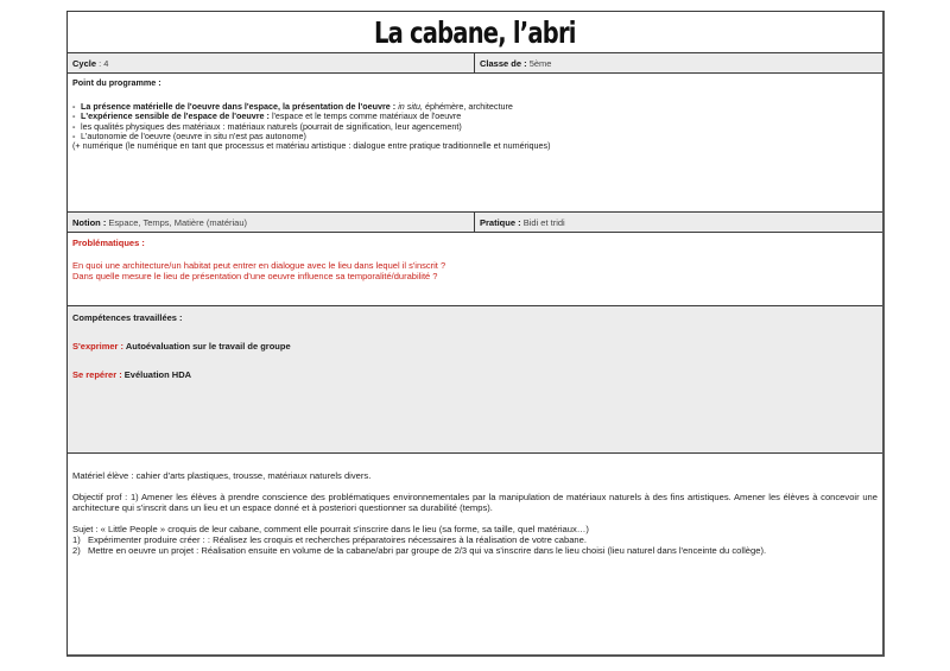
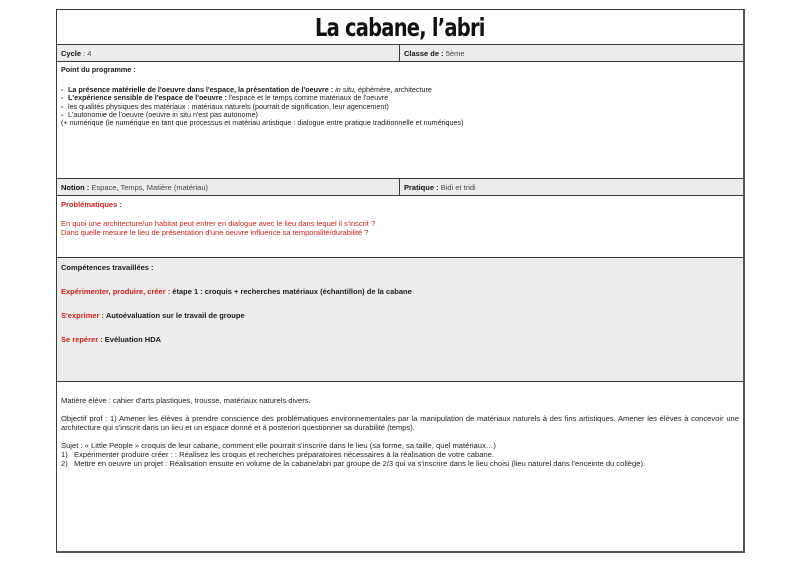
  La cabane, l’abri
  Cycle : 4
  Classe de : 5ème
  Point du programme :
  -
  La présence matérielle de l'oeuvre dans l'espace, la présentation de l'oeuvre : in situ, éphémère, architecture
  -
  L'expérience sensible de l'espace de l'oeuvre : l'espace et le temps comme matériaux de l'oeuvre
  -
  les qualités physiques des matériaux : matériaux naturels (pourrait de signification, leur agencement)
  -
  L'autonomie de l'oeuvre (oeuvre in situ n'est pas autonome)
  (+ numérique (le numérique en tant que processus et matériau artistique : dialogue entre pratique traditionnelle et numériques)
  Notion : Espace, Temps, Matière (matériau)
  Pratique : Bidi et tridi
  Problématiques :
  En quoi une architecture/un habitat peut entrer en dialogue avec le lieu dans lequel il s'inscrit ?
  Dans quelle mesure le lieu de présentation d'une oeuvre influence sa temporalité/durabilité ?
  Compétences travaillées :
+ Expérimenter, produire, créer : étape 1 : croquis + recherches matériaux (échantillon) de la cabane
  S'exprimer : Autoévaluation sur le travail de groupe
  Se repérer : Evéluation HDA
- Matériel élève : cahier d'arts plastiques, trousse, matériaux naturels divers.
+ Matière élève : cahier d'arts plastiques, trousse, matériaux naturels divers.
  Objectif prof : 1) Amener les élèves à prendre conscience des problématiques environnementales par la manipulation de matériaux naturels à des fins artistiques. Amener les élèves à concevoir une architecture qui s'inscrit dans un lieu et un espace donné et à posteriori questionner sa durabilité (temps).
  Sujet : « Little People » croquis de leur cabane, comment elle pourrait s'inscrire dans le lieu (sa forme, sa taille, quel matériaux…)
  1)
  Expérimenter produire créer : : Réalisez les croquis et recherches préparatoires nécessaires à la réalisation de votre cabane.
  2)
  Mettre en oeuvre un projet : Réalisation ensuite en volume de la cabane/abri par groupe de 2/3 qui va s'inscrire dans le lieu choisi (lieu naturel dans l'enceinte du collège).
